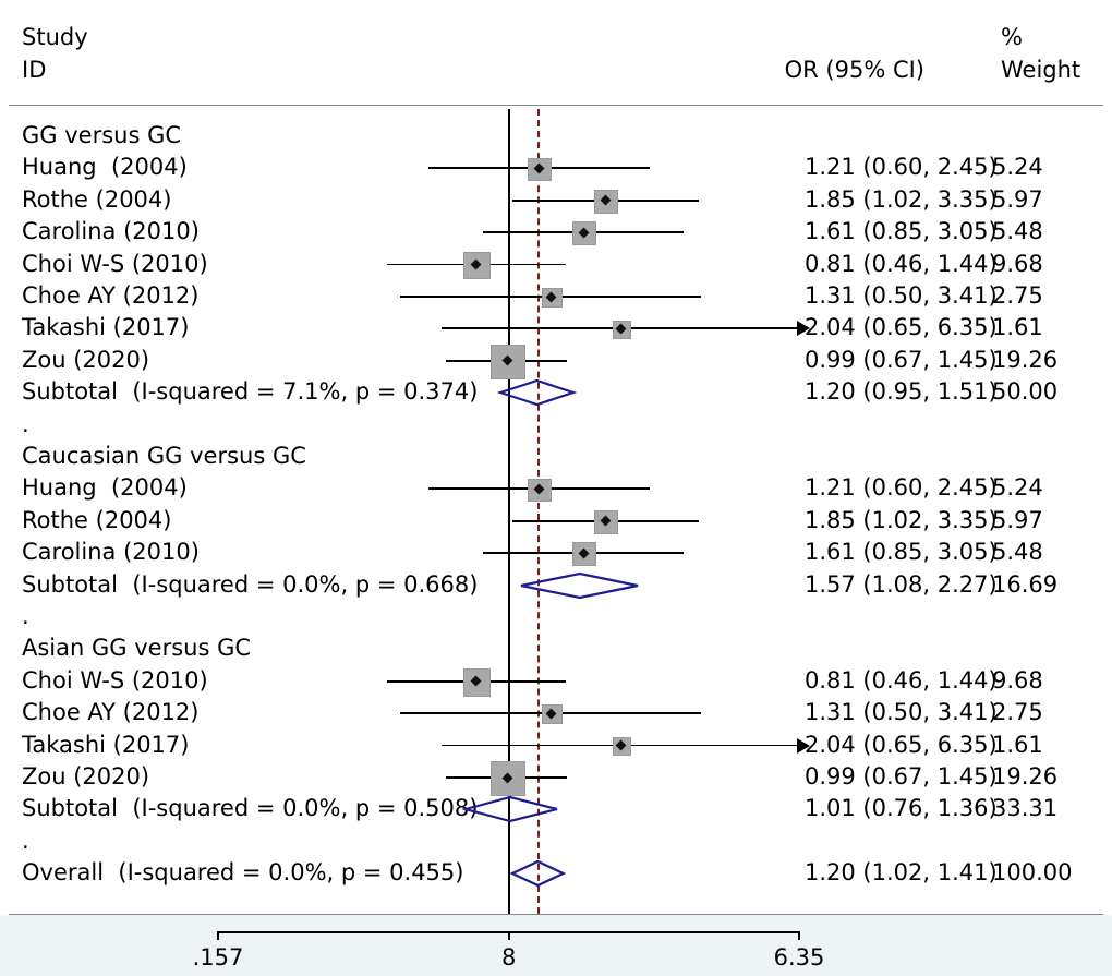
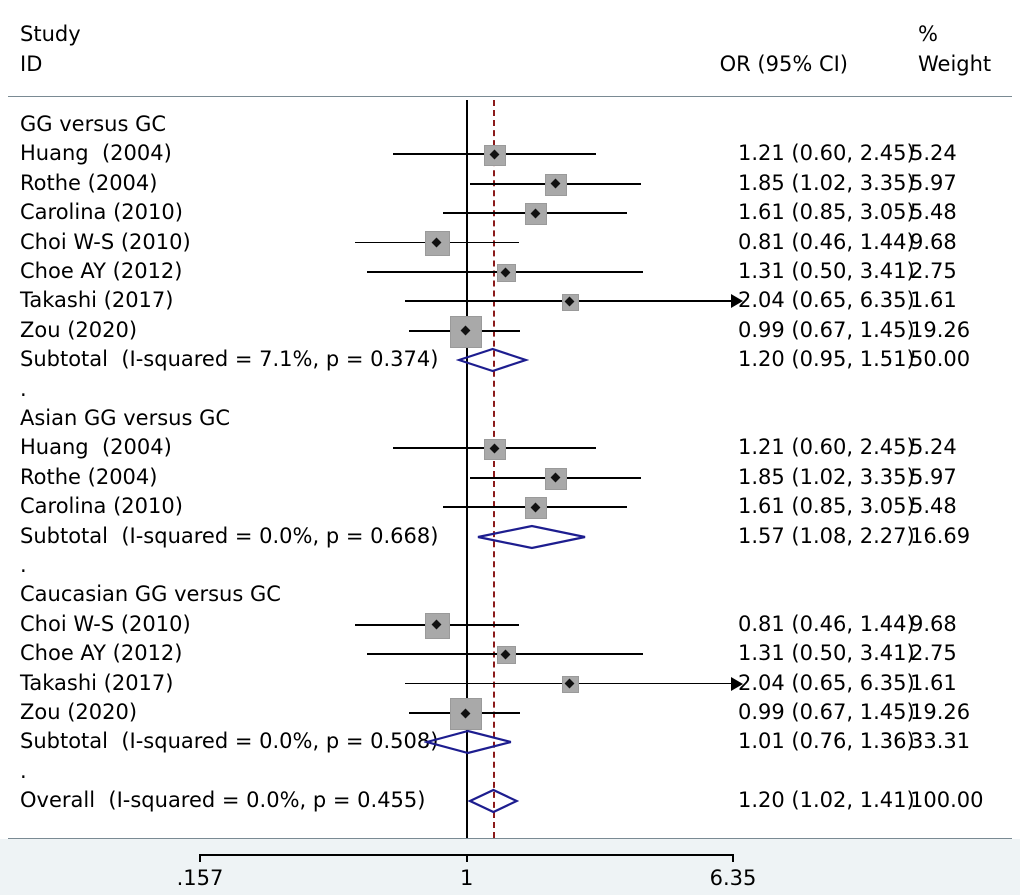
  Study
  ID
  OR (95% CI)
  %
  Weight
  GG versus GC
  Huang (2004)
  1.21 (0.60, 2.45
  5.24
  Rothe (2004)
  1.85 (1.02, 3.35
  5.97
  Carolina (2010)
  1.61 (0.85, 3.05
  5.48
  Choi W-S (2010)
  0.81 (0.46, 1.44
  9.68
  Choe AY (2012)
  1.31 (0.50, 3.41
  2.75
  Takashi (2017)
  2.04 (0.65, 6.35
  1.61
  Zou (2020)
  0.99 (0.67, 1.45
  19.26
  Subtotal (I-squared = 7.1%, p = 0.374)
  1.20 (0.95, 1.51
  50.00
  .
- Caucasian GG versus GC
+ Asian GG versus GC
  Huang (2004)
  1.21 (0.60, 2.45
  5.24
  Rothe (2004)
  1.85 (1.02, 3.35
  5.97
  Carolina (2010)
  1.61 (0.85, 3.05
  5.48
  Subtotal (I-squared = 0.0%, p = 0.668)
  1.57 (1.08, 2.27
  16.69
  .
- Asian GG versus GC
+ Caucasian GG versus GC
  Choi W-S (2010)
  0.81 (0.46, 1.44
  9.68
  Choe AY (2012)
  1.31 (0.50, 3.41
  2.75
  Takashi (2017)
  2.04 (0.65, 6.35
  1.61
  Zou (2020)
  0.99 (0.67, 1.45
  19.26
  Subtotal (I-squared = 0.0%, p = 0.508
  1.01 (0.76, 1.36
  33.31
  .
  Overall (I-squared = 0.0%, p = 0.455)
  1.20 (1.02, 1.41
  100.00
  .157
- 8
+ 1
  6.35
